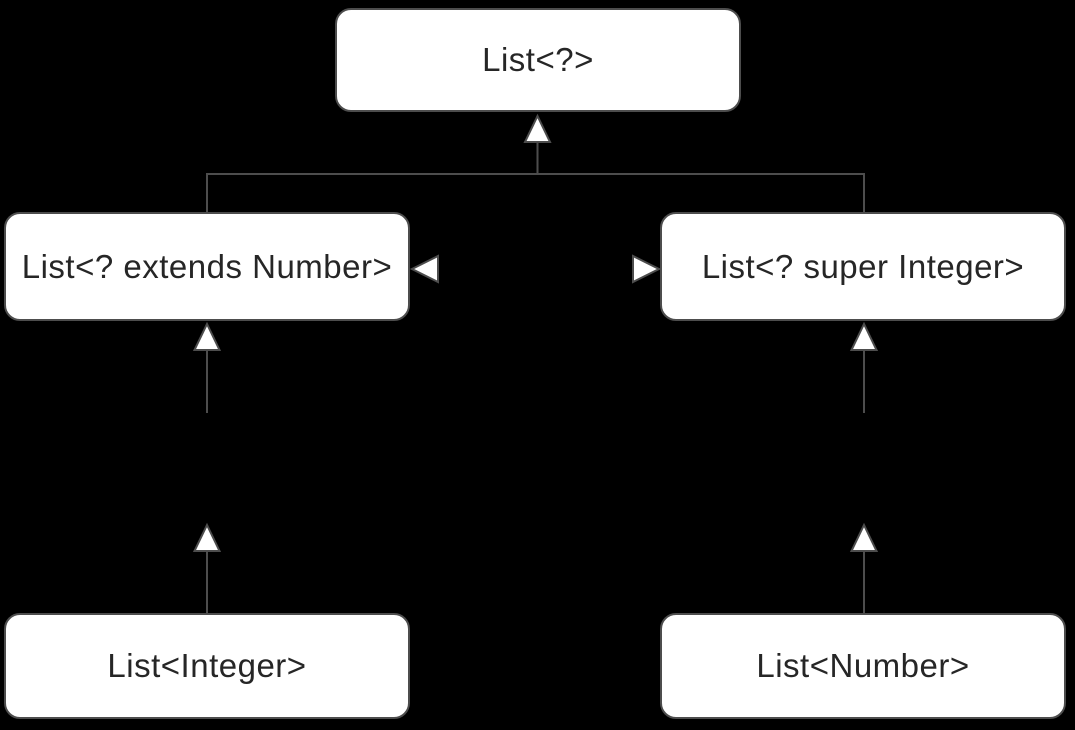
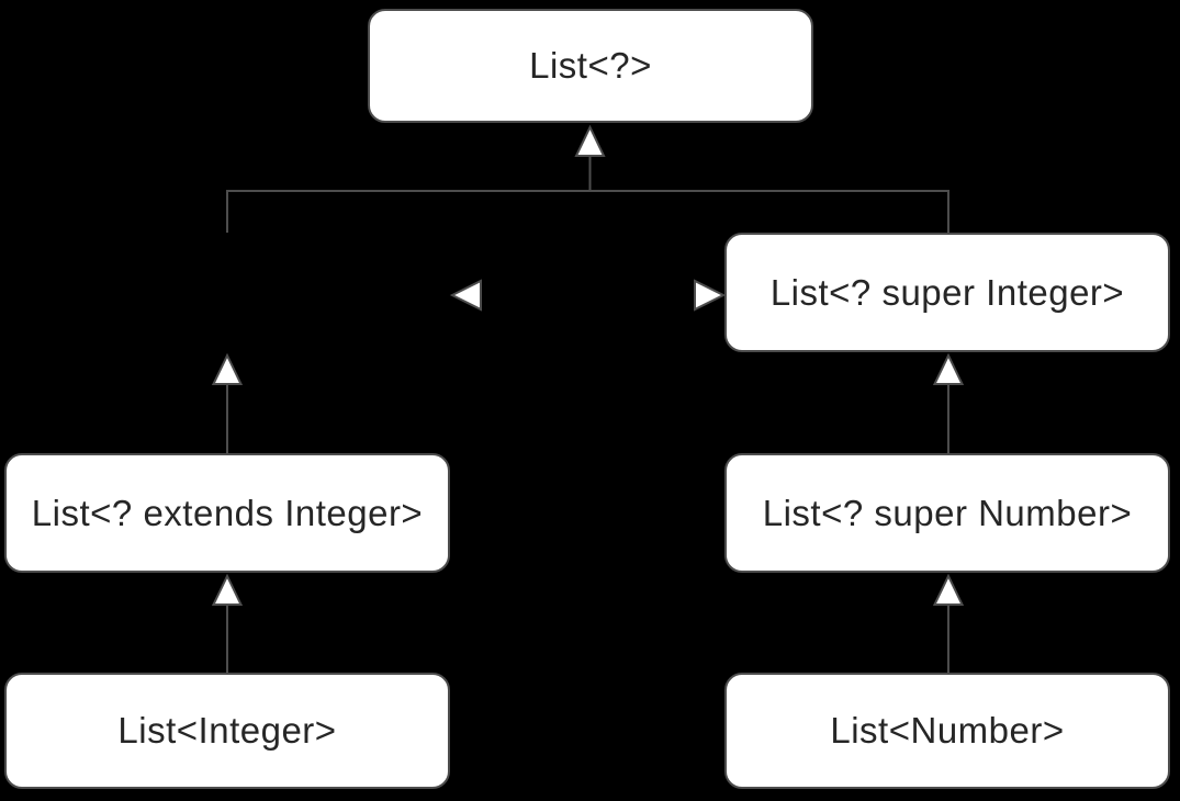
  List<?>
- List<? extends Number>
  List<? super Integer>
+ List<? extends Integer>
+ List<? super Number>
  List<Integer>
  List<Number>
